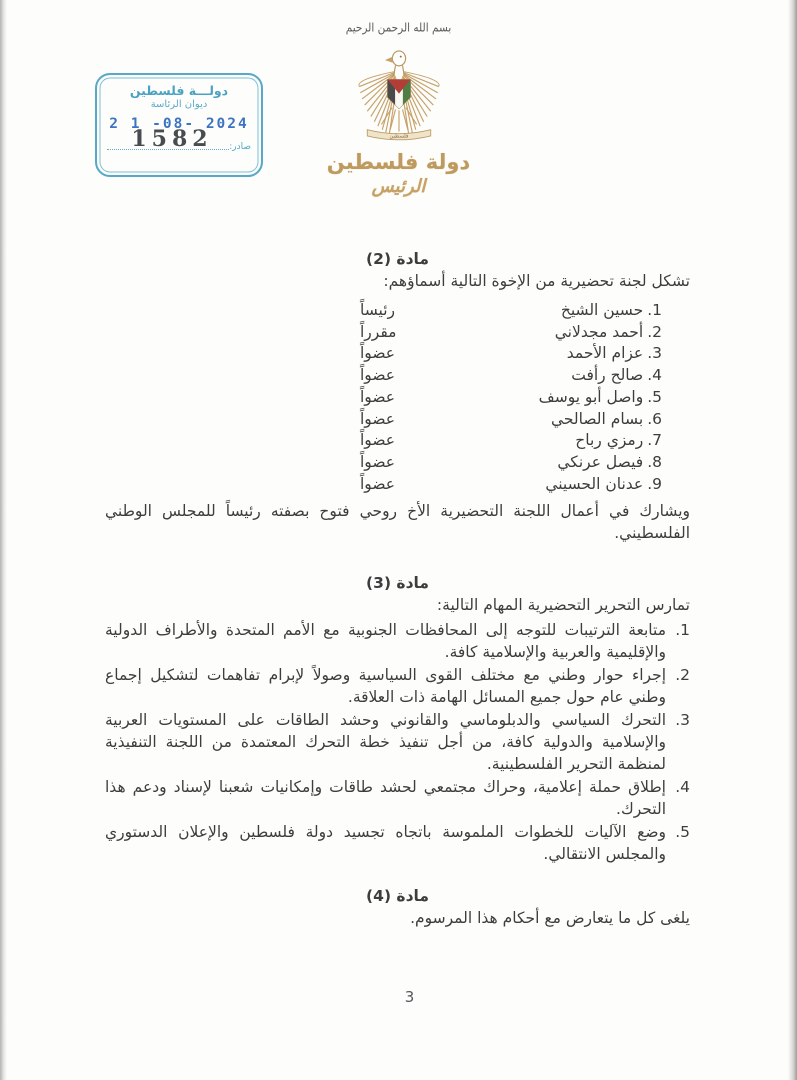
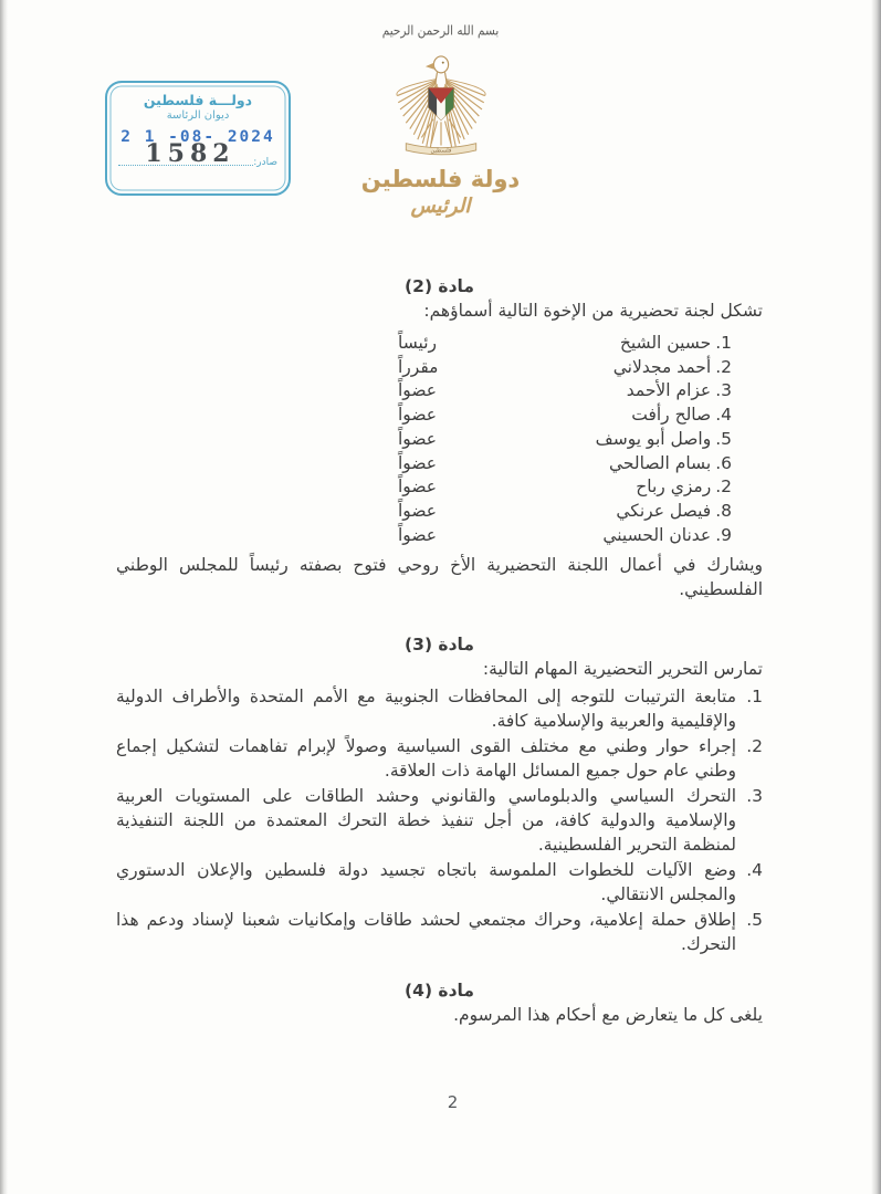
  دولـــة فلسطين
  ديوان الرئاسة
  2 1 -08- 2024
  صادر:
  1582
  بسم الله الرحمن الرحيم
  دولة فلسطين
  الرئيس
  مادة (2)
  تشكل لجنة تحضيرية من الإخوة التالية أسماؤهم:
  1.حسين الشيخ
  رئيساً
  2.أحمد مجدلاني
  مقرراً
  3.عزام الأحمد
  عضواً
  4.صالح رأفت
  عضواً
  5.واصل أبو يوسف
  عضواً
  6.بسام الصالحي
  عضواً
- 7.رمزي رباح
+ 2.رمزي رباح
  عضواً
  8.فيصل عرنكي
  عضواً
  9.عدنان الحسيني
  عضواً
  ويشارك في أعمال اللجنة التحضيرية الأخ روحي فتوح بصفته رئيساً للمجلس الوطني الفلسطيني.
  مادة (3)
  تمارس التحرير التحضيرية المهام التالية:
  1.
  متابعة الترتيبات للتوجه إلى المحافظات الجنوبية مع الأمم المتحدة والأطراف الدولية والإقليمية والعربية والإسلامية كافة.
  2.
  إجراء حوار وطني مع مختلف القوى السياسية وصولاً لإبرام تفاهمات لتشكيل إجماع وطني عام حول جميع المسائل الهامة ذات العلاقة.
  3.
  التحرك السياسي والدبلوماسي والقانوني وحشد الطاقات على المستويات العربية والإسلامية والدولية كافة، من أجل تنفيذ خطة التحرك المعتمدة من اللجنة التنفيذية لمنظمة التحرير الفلسطينية.
  4.
- إطلاق حملة إعلامية، وحراك مجتمعي لحشد طاقات وإمكانيات شعبنا لإسناد ودعم هذا التحرك.
+ وضع الآليات للخطوات الملموسة باتجاه تجسيد دولة فلسطين والإعلان الدستوري والمجلس الانتقالي.
  5.
- وضع الآليات للخطوات الملموسة باتجاه تجسيد دولة فلسطين والإعلان الدستوري والمجلس الانتقالي.
+ إطلاق حملة إعلامية، وحراك مجتمعي لحشد طاقات وإمكانيات شعبنا لإسناد ودعم هذا التحرك.
  مادة (4)
  يلغى كل ما يتعارض مع أحكام هذا المرسوم.
- 3
+ 2
